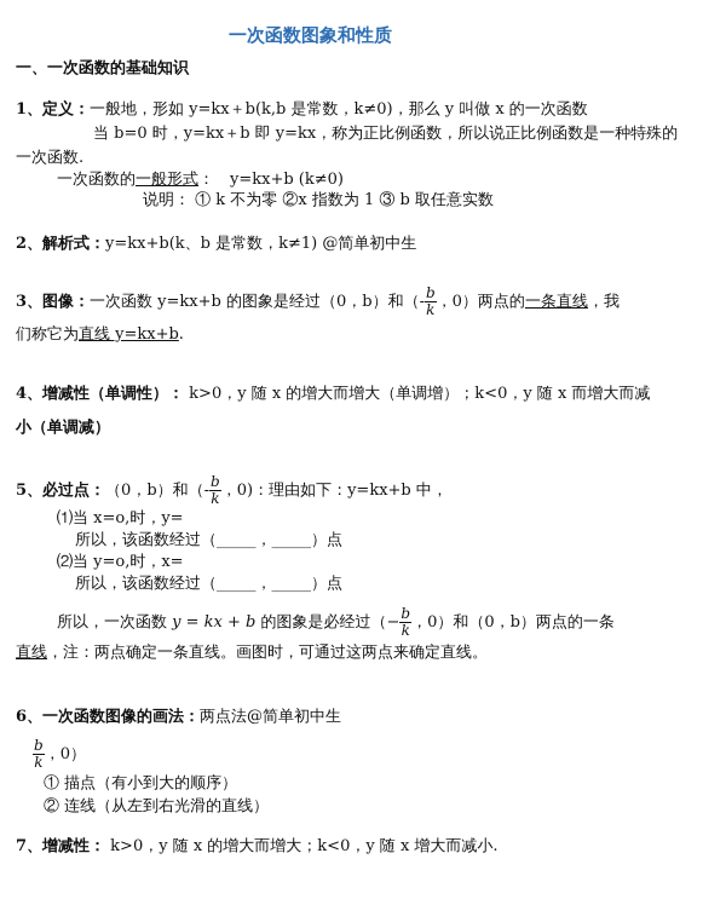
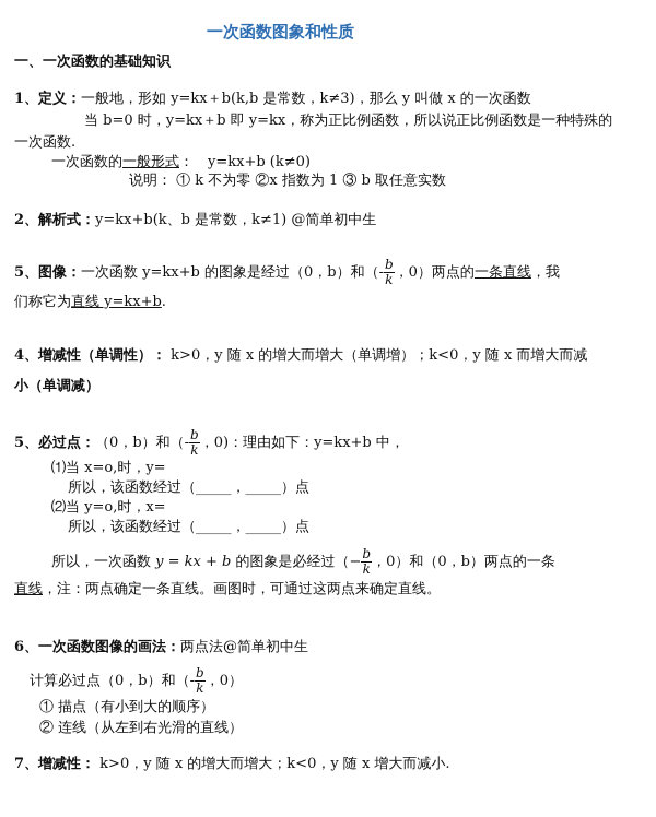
  一次函数图象和性质
  一、一次函数的基础知识
- 1、定义：一般地，形如 y=kx＋b(k,b 是常数，k≠0)，那么 y 叫做 x 的一次函数
+ 1、定义：一般地，形如 y=kx＋b(k,b 是常数，k≠3)，那么 y 叫做 x 的一次函数
  当 b=0 时，y=kx＋b 即 y=kx，称为正比例函数，所以说正比例函数是一种特殊的
  一次函数.
  一次函数的一般形式： y=kx+b (k≠0)
  说明： ① k 不为零 ②x 指数为 1 ③ b 取任意实数
  2、解析式：y=kx+b(k、b 是常数，k≠1) @简单初中生
- 3、图像：一次函数 y=kx+b 的图象是经过（0，b）和（-
+ 5、图像：一次函数 y=kx+b 的图象是经过（0，b）和（-
  b
  k
  ，0）两点的一条直线，我
  们称它为直线 y=kx+b.
  4、增减性（单调性）： k>0，y 随 x 的增大而增大（单调增）；k<0，y 随 x 而增大而减
  小（单调减）
  5、必过点：（0，b）和（-
  b
  k
  ，0)：理由如下：y=kx+b 中，
  ⑴当 x=o,时，y=
  所以，该函数经过（_____，_____）点
  ⑵当 y=o,时，x=
  所以，该函数经过（_____，_____）点
  所以，一次函数 y = kx + b 的图象是必经过（−
  b
  k
  ，0）和（0，b）两点的一条
  直线，注：两点确定一条直线。画图时，可通过这两点来确定直线。
  6、一次函数图像的画法：两点法@简单初中生
+ 计算必过点（0，b）和（-
  b
  k
  ，0）
  ① 描点（有小到大的顺序）
  ② 连线（从左到右光滑的直线）
  7、增减性： k>0，y 随 x 的增大而增大；k<0，y 随 x 增大而减小.
